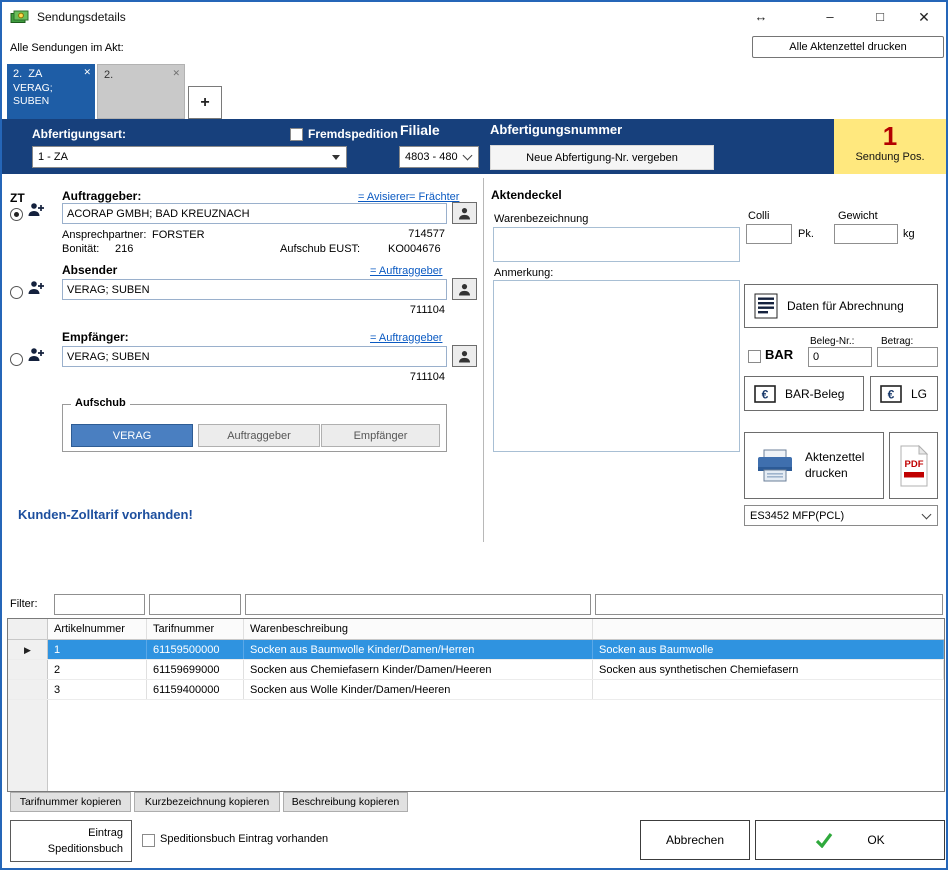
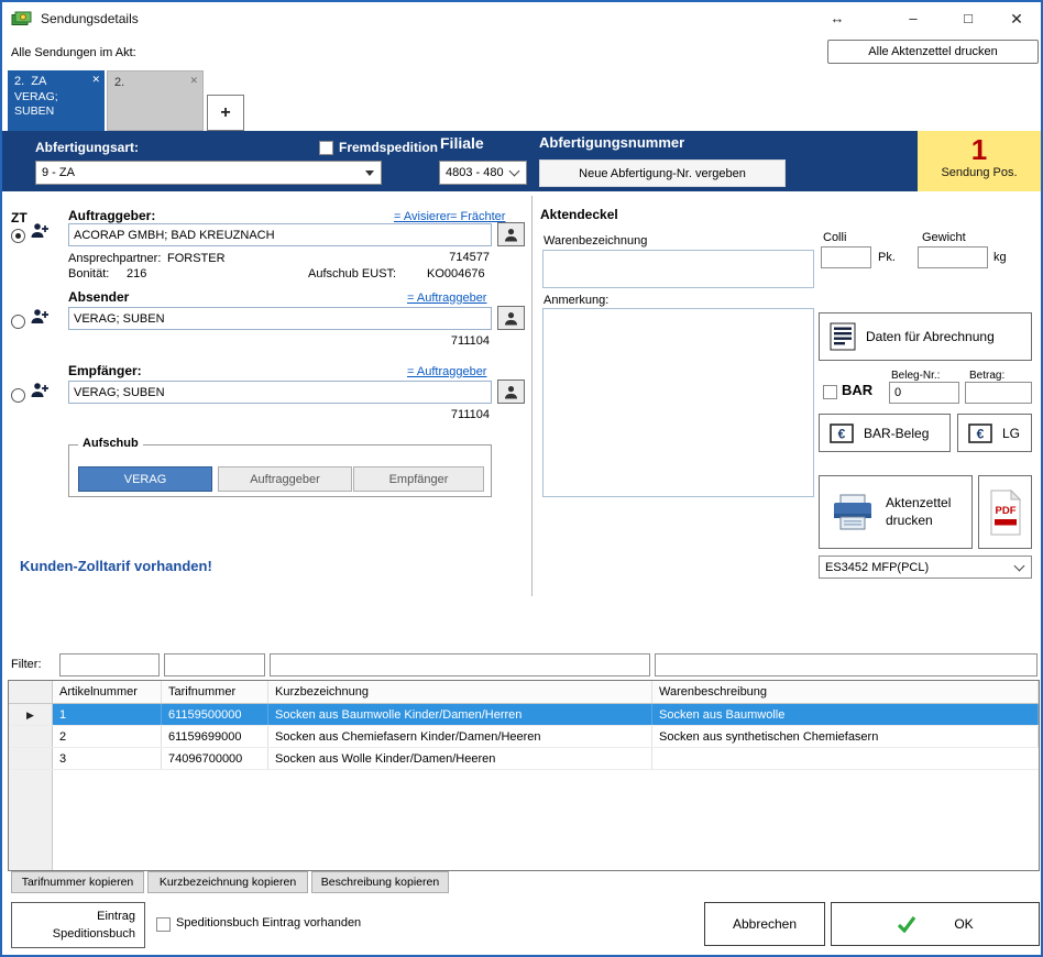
  Sendungsdetails
  ↔
  –
  □
  ✕
  Alle Sendungen im Akt:
  Alle Aktenzettel drucken
  2. ZA
  VERAG; SUBEN
  ✕
  2.
  ✕
  +
  Abfertigungsart:
  Fremdspedition
- 1 - ZA
+ 9 - ZA
  Filiale
  4803 - 480
  Abfertigungsnummer
  Neue Abfertigung-Nr. vergeben
  1
  Sendung Pos.
  ZT
  Auftraggeber:
  = Avisierer
  = Frächter
  ACORAP GMBH; BAD KREUZNACH
  714577
  Ansprechpartner:
  FORSTER
  Bonität:
  216
  Aufschub EUST:
  KO004676
  Absender
  = Auftraggeber
  VERAG; SUBEN
  711104
  Empfänger:
  = Auftraggeber
  VERAG; SUBEN
  711104
  Aufschub
  VERAG
  Auftraggeber
  Empfänger
  Kunden-Zolltarif vorhanden!
  Aktendeckel
  Warenbezeichnung
  Anmerkung:
  Colli
  Pk.
  Gewicht
  kg
  Daten für Abrechnung
  Beleg-Nr.:
  Betrag:
  BAR
  0
  €
  BAR-Beleg
  €
  LG
  Aktenzettel drucken
  PDF
  ES3452 MFP(PCL)
  Filter:
  Artikelnummer
  Tarifnummer
+ Kurzbezeichnung
  Warenbeschreibung
  ▶
  1
  61159500000
  Socken aus Baumwolle Kinder/Damen/Herren
  Socken aus Baumwolle
  2
  61159699000
  Socken aus Chemiefasern Kinder/Damen/Heeren
  Socken aus synthetischen Chemiefasern
  3
- 61159400000
+ 74096700000
  Socken aus Wolle Kinder/Damen/Heeren
  Tarifnummer kopieren
  Kurzbezeichnung kopieren
  Beschreibung kopieren
  Eintrag
  Speditionsbuch
  Speditionsbuch Eintrag vorhanden
  Abbrechen
  OK
